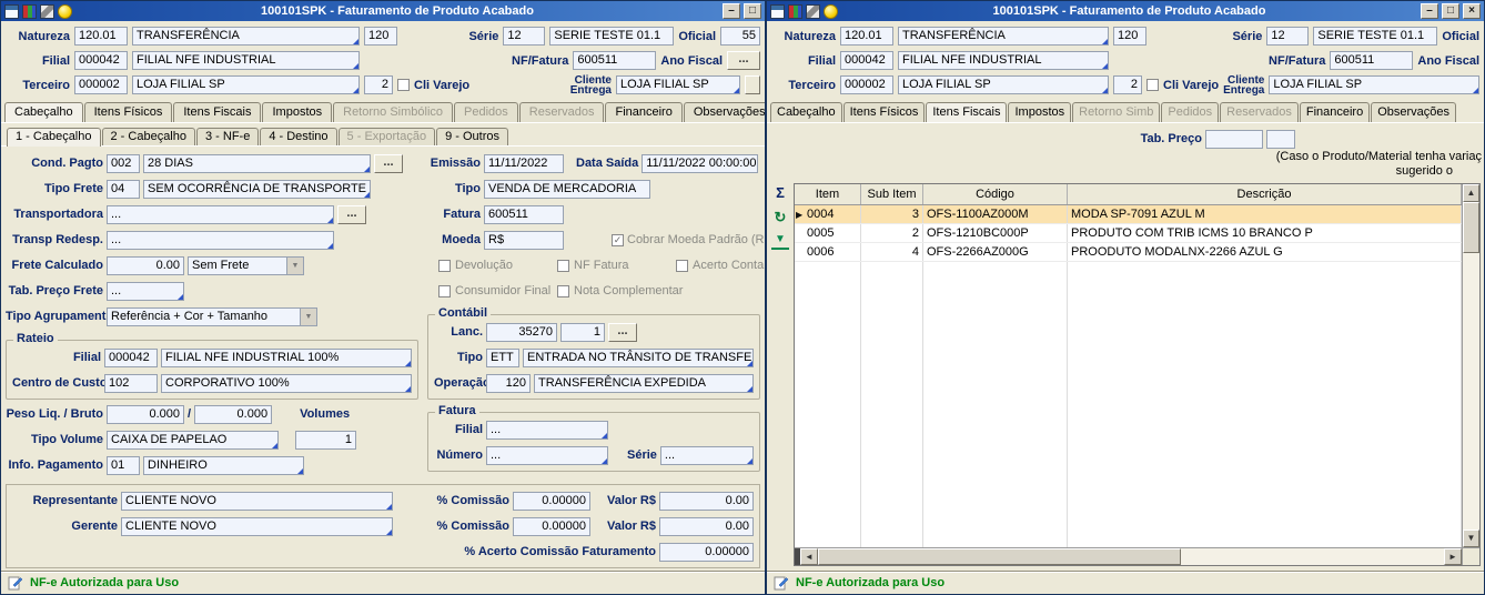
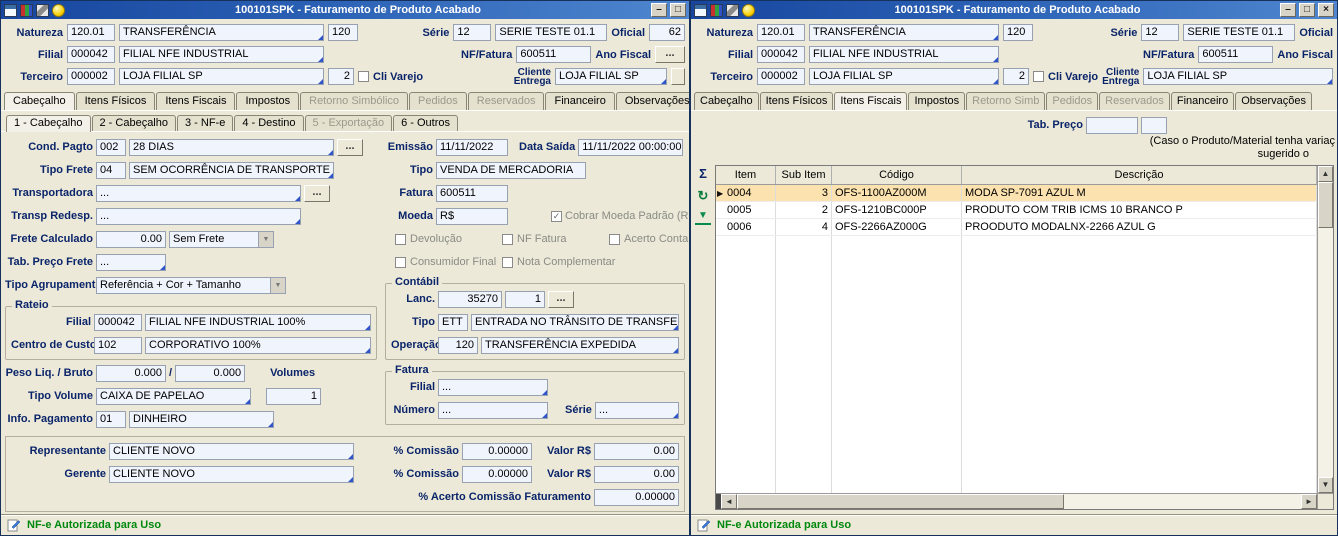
  100101SPK - Faturamento de Produto Acabado
  –
  □
  Natureza
  120.01
  TRANSFERÊNCIA
  120
  Série
  12
  SERIE TESTE 01.1
  Oficial
- 55
+ 62
  Filial
  000042
  FILIAL NFE INDUSTRIAL
  NF/Fatura
  600511
  Ano Fiscal
  ...
  Terceiro
  000002
  LOJA FILIAL SP
  2
  Cli Varejo
  Cliente
  Entrega
  LOJA FILIAL SP
  Cabeçalho
  Itens Físicos
  Itens Fiscais
  Impostos
  Retorno Simbólico
  Pedidos
  Reservados
  Financeiro
  Observações
  1 - Cabeçalho
  2 - Cabeçalho
  3 - NF-e
  4 - Destino
  5 - Exportação
- 9 - Outros
+ 6 - Outros
  Cond. Pagto
  002
  28 DIAS
  ...
  Tipo Frete
  04
  SEM OCORRÊNCIA DE TRANSPORTE
  Transportadora
  ...
  ...
  Transp Redesp.
  ...
  Frete Calculado
  0.00
  Sem Frete
  Tab. Preço Frete
  ...
  Tipo Agrupament
  Referência + Cor + Tamanho
  Rateio
  Filial
  000042
  FILIAL NFE INDUSTRIAL 100%
  Centro de Cust
  102
  CORPORATIVO 100%
  Peso Liq. / Bruto
  0.000
  /
  0.000
  Volumes
  Tipo Volume
  CAIXA DE PAPELAO
  1
  Info. Pagamento
  01
  DINHEIRO
  Emissão
  11/11/2022
  Data Saída
  11/11/2022 00:00:00
  Tipo
  VENDA DE MERCADORIA
  Fatura
  600511
  Moeda
  R$
  ✓
  Cobrar Moeda Padrão (R
  Devolução
  NF Fatura
  Acerto Conta
  Consumidor Final
  Nota Complementar
  Contábil
  Lanc.
  35270
  1
  ...
  Tipo
  ETT
  ENTRADA NO TRÂNSITO DE TRANSFE
  Operaçã
  120
  TRANSFERÊNCIA EXPEDIDA
  Fatura
  Filial
  ...
  Número
  ...
  Série
  ...
  Representante
  CLIENTE NOVO
  % Comissão
  0.00000
  Valor R$
  0.00
  Gerente
  CLIENTE NOVO
  % Comissão
  0.00000
  Valor R$
  0.00
  % Acerto Comissão Faturamento
  0.00000
  NF-e Autorizada para Uso
  100101SPK - Faturamento de Produto Acabado
  –
  □
  ×
  Natureza
  120.01
  TRANSFERÊNCIA
  120
  Série
  12
  SERIE TESTE 01.1
  Oficial
  Filial
  000042
  FILIAL NFE INDUSTRIAL
  NF/Fatura
  600511
  Ano Fiscal
  Terceiro
  000002
  LOJA FILIAL SP
  2
  Cli Varejo
  Cliente
  Entrega
  LOJA FILIAL SP
  Cabeçalho
  Itens Físicos
  Itens Fiscais
  Impostos
  Retorno Simb
  Pedidos
  Reservados
  Financeiro
  Observações
  Tab. Preço
  (Caso o Produto/Material tenha variaç
  sugerido o
  Σ
  ↻
  ▼
  Item
  Sub Item
  Código
  Descrição
  ▶
  0004
  3
  OFS-1100AZ000M
  MODA SP-7091 AZUL M
  0005
  2
  OFS-1210BC000P
  PRODUTO COM TRIB ICMS 10 BRANCO P
  0006
  4
  OFS-2266AZ000G
  PROODUTO MODALNX-2266 AZUL G
  ◄
  ►
  ▲
  ▼
  NF-e Autorizada para Uso
